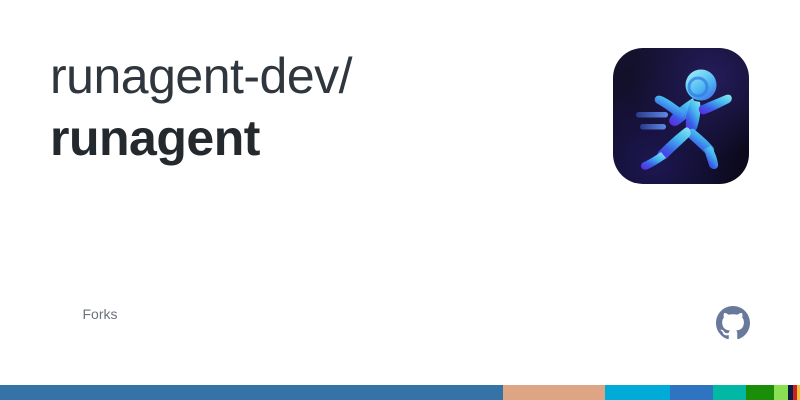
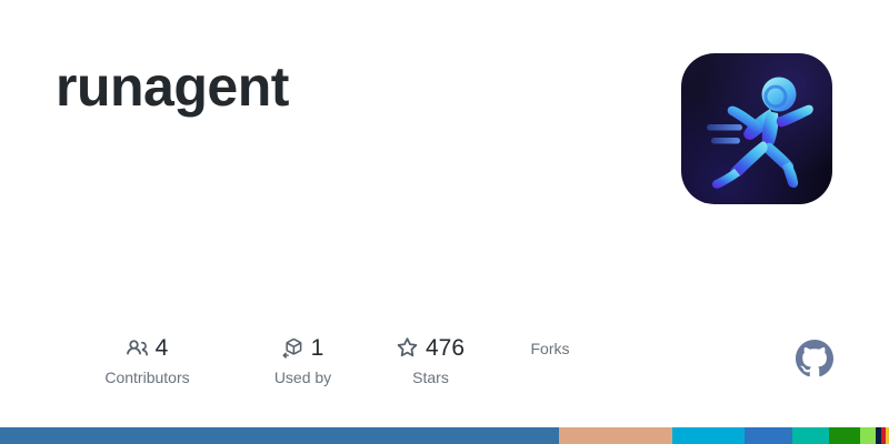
- runagent-dev/
  runagent
+ 4
+ Contributors
+ 1
+ Used by
+ 476
+ Stars
  Forks
